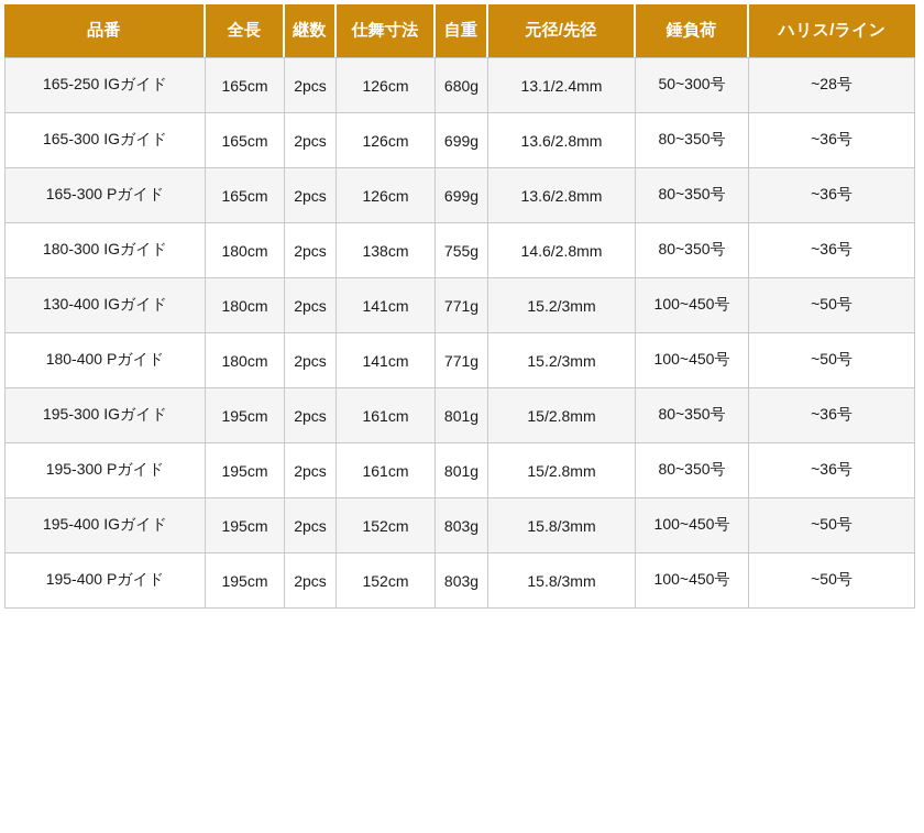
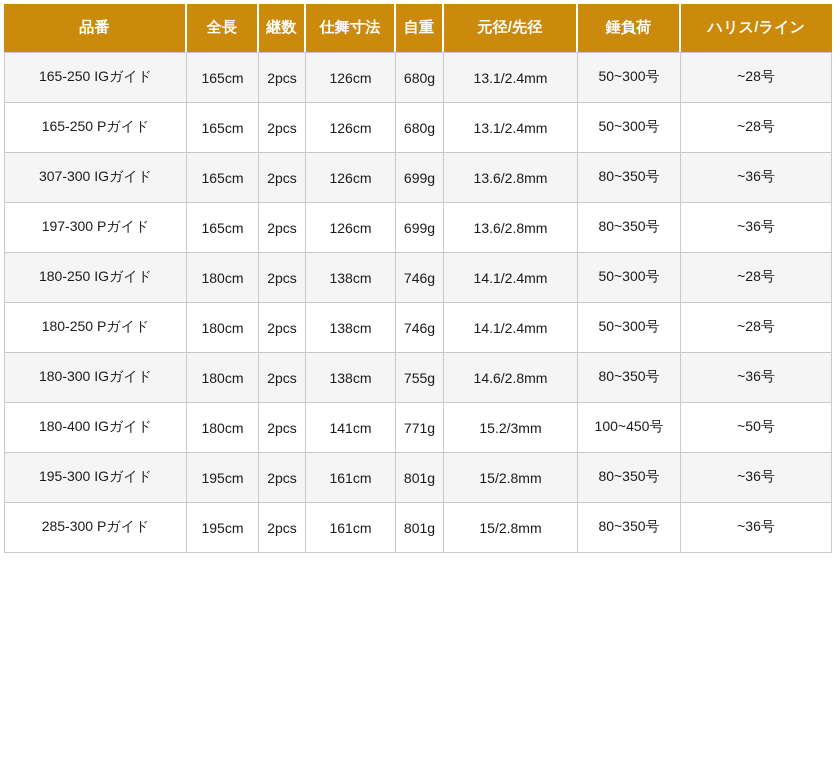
  品番	全長	継数	仕舞寸法	自重	元径/先径	錘負荷	ハリス/ライン
  165-250 IGガイド	165cm	2pcs	126cm	680g	13.1/2.4mm	50~300号	~28号
+ 165-250 Pガイド	165cm	2pcs	126cm	680g	13.1/2.4mm	50~300号	~28号
- 165-300 IGガイド	165cm	2pcs	126cm	699g	13.6/2.8mm	80~350号	~36号
+ 307-300 IGガイド	165cm	2pcs	126cm	699g	13.6/2.8mm	80~350号	~36号
- 165-300 Pガイド	165cm	2pcs	126cm	699g	13.6/2.8mm	80~350号	~36号
+ 197-300 Pガイド	165cm	2pcs	126cm	699g	13.6/2.8mm	80~350号	~36号
+ 180-250 IGガイド	180cm	2pcs	138cm	746g	14.1/2.4mm	50~300号	~28号
+ 180-250 Pガイド	180cm	2pcs	138cm	746g	14.1/2.4mm	50~300号	~28号
  180-300 IGガイド	180cm	2pcs	138cm	755g	14.6/2.8mm	80~350号	~36号
- 130-400 IGガイド	180cm	2pcs	141cm	771g	15.2/3mm	100~450号	~50号
+ 180-400 IGガイド	180cm	2pcs	141cm	771g	15.2/3mm	100~450号	~50号
- 180-400 Pガイド	180cm	2pcs	141cm	771g	15.2/3mm	100~450号	~50号
  195-300 IGガイド	195cm	2pcs	161cm	801g	15/2.8mm	80~350号	~36号
- 195-300 Pガイド	195cm	2pcs	161cm	801g	15/2.8mm	80~350号	~36号
+ 285-300 Pガイド	195cm	2pcs	161cm	801g	15/2.8mm	80~350号	~36号
- 195-400 IGガイド	195cm	2pcs	152cm	803g	15.8/3mm	100~450号	~50号
- 195-400 Pガイド	195cm	2pcs	152cm	803g	15.8/3mm	100~450号	~50号
